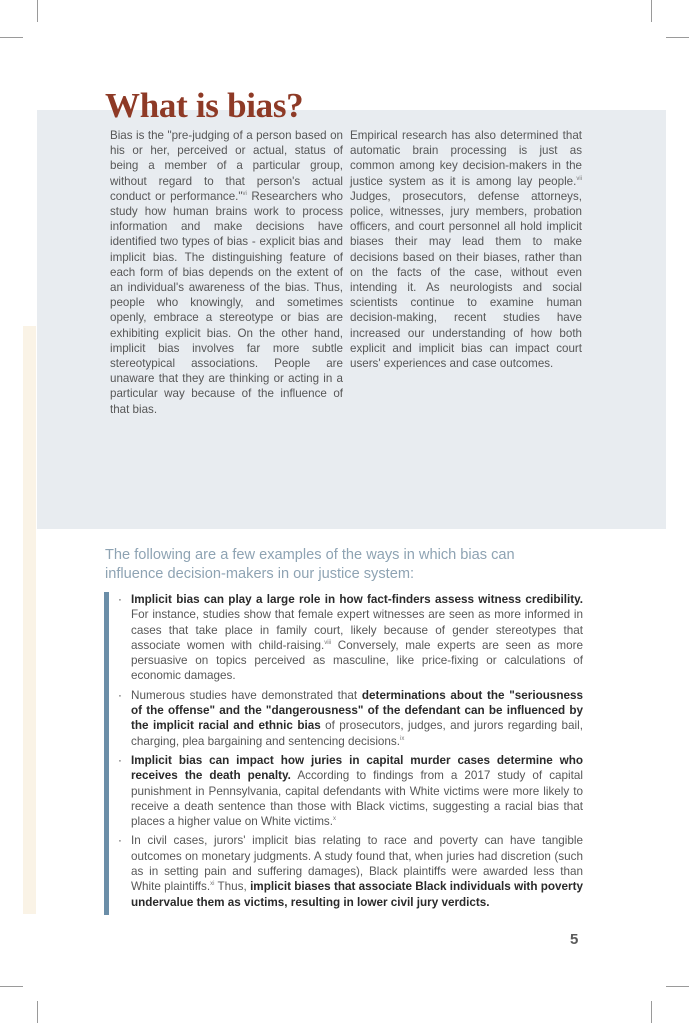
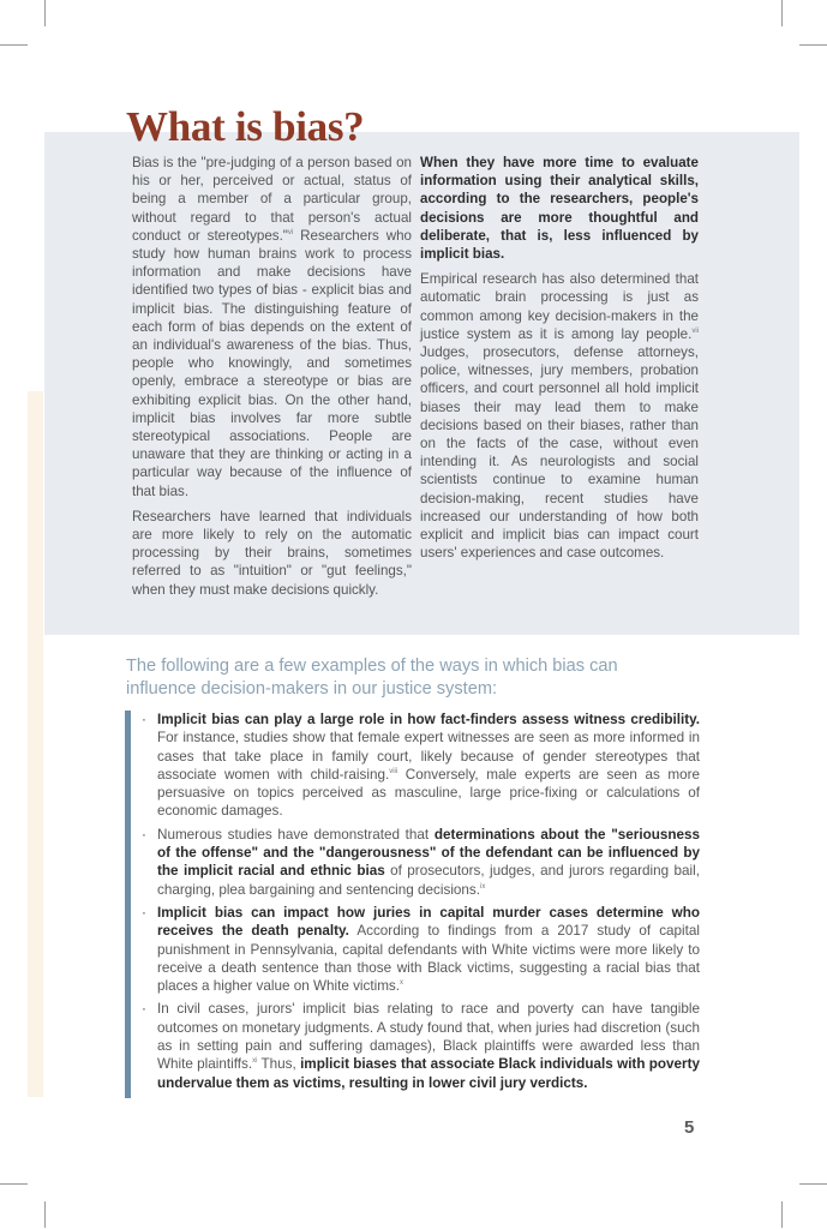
  What is bias?
- Bias is the "pre-judging of a person based on his or her, perceived or actual, status of being a member of a particular group, without regard to that person's actual conduct or performance." Researchers who study how human brains work to process information and make decisions have identified two types of bias - explicit bias and implicit bias. The distinguishing feature of each form of bias depends on the extent of an individual's awareness of the bias. Thus, people who knowingly, and sometimes openly, embrace a stereotype or bias are exhibiting explicit bias. On the other hand, implicit bias involves far more subtle stereotypical associations. People are unaware that they are thinking or acting in a particular way because of the influence of that bias.
+ Bias is the "pre-judging of a person based on his or her, perceived or actual, status of being a member of a particular group, without regard to that person's actual conduct or stereotypes." Researchers who study how human brains work to process information and make decisions have identified two types of bias - explicit bias and implicit bias. The distinguishing feature of each form of bias depends on the extent of an individual's awareness of the bias. Thus, people who knowingly, and sometimes openly, embrace a stereotype or bias are exhibiting explicit bias. On the other hand, implicit bias involves far more subtle stereotypical associations. People are unaware that they are thinking or acting in a particular way because of the influence of that bias.
+ Researchers have learned that individuals are more likely to rely on the automatic processing by their brains, sometimes referred to as "intuition" or "gut feelings," when they must make decisions quickly.
+ When they have more time to evaluate information using their analytical skills, according to the researchers, people's decisions are more thoughtful and deliberate, that is, less influenced by implicit bias.
  Empirical research has also determined that automatic brain processing is just as common among key decision-makers in the justice system as it is among lay people. Judges, prosecutors, defense attorneys, police, witnesses, jury members, probation officers, and court personnel all hold implicit biases their may lead them to make decisions based on their biases, rather than on the facts of the case, without even intending it. As neurologists and social scientists continue to examine human decision-making, recent studies have increased our understanding of how both explicit and implicit bias can impact court users' experiences and case outcomes.
  The following are a few examples of the ways in which bias can influence decision-makers in our justice system:
  ·
- Implicit bias can play a large role in how fact-finders assess witness credibility. For instance, studies show that female expert witnesses are seen as more informed in cases that take place in family court, likely because of gender stereotypes that associate women with child-raising. Conversely, male experts are seen as more persuasive on topics perceived as masculine, like price-fixing or calculations of economic damages.
+ Implicit bias can play a large role in how fact-finders assess witness credibility. For instance, studies show that female expert witnesses are seen as more informed in cases that take place in family court, likely because of gender stereotypes that associate women with child-raising. Conversely, male experts are seen as more persuasive on topics perceived as masculine, large price-fixing or calculations of economic damages.
  ·
  Numerous studies have demonstrated that determinations about the "seriousness of the offense" and the "dangerousness" of the defendant can be influenced by the implicit racial and ethnic bias of prosecutors, judges, and jurors regarding bail, charging, plea bargaining and sentencing decisions.
  ·
  Implicit bias can impact how juries in capital murder cases determine who receives the death penalty. According to findings from a 2017 study of capital punishment in Pennsylvania, capital defendants with White victims were more likely to receive a death sentence than those with Black victims, suggesting a racial bias that places a higher value on White victims.
  ·
  In civil cases, jurors' implicit bias relating to race and poverty can have tangible outcomes on monetary judgments. A study found that, when juries had discretion (such as in setting pain and suffering damages), Black plaintiffs were awarded less than White plaintiffs. Thus, implicit biases that associate Black individuals with poverty undervalue them as victims, resulting in lower civil jury verdicts.
  5
